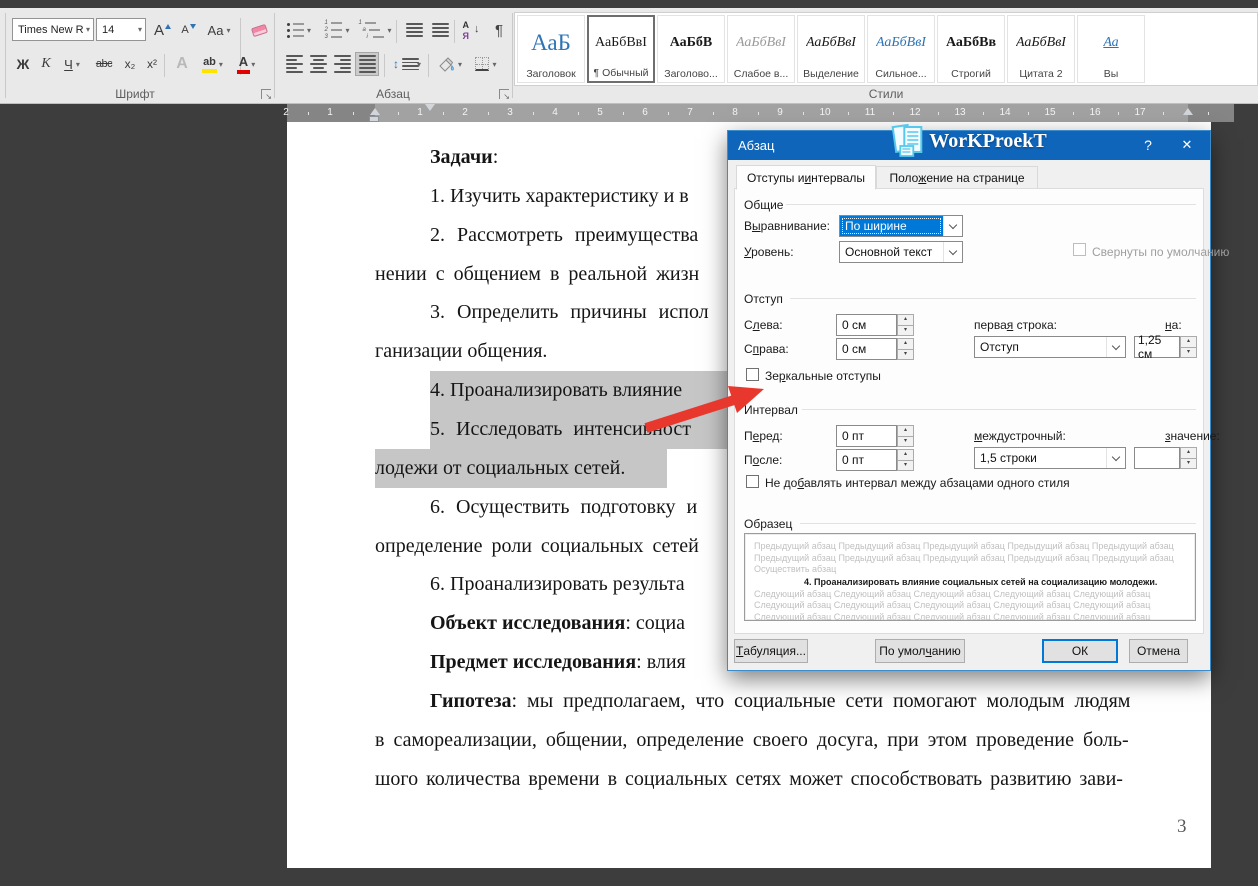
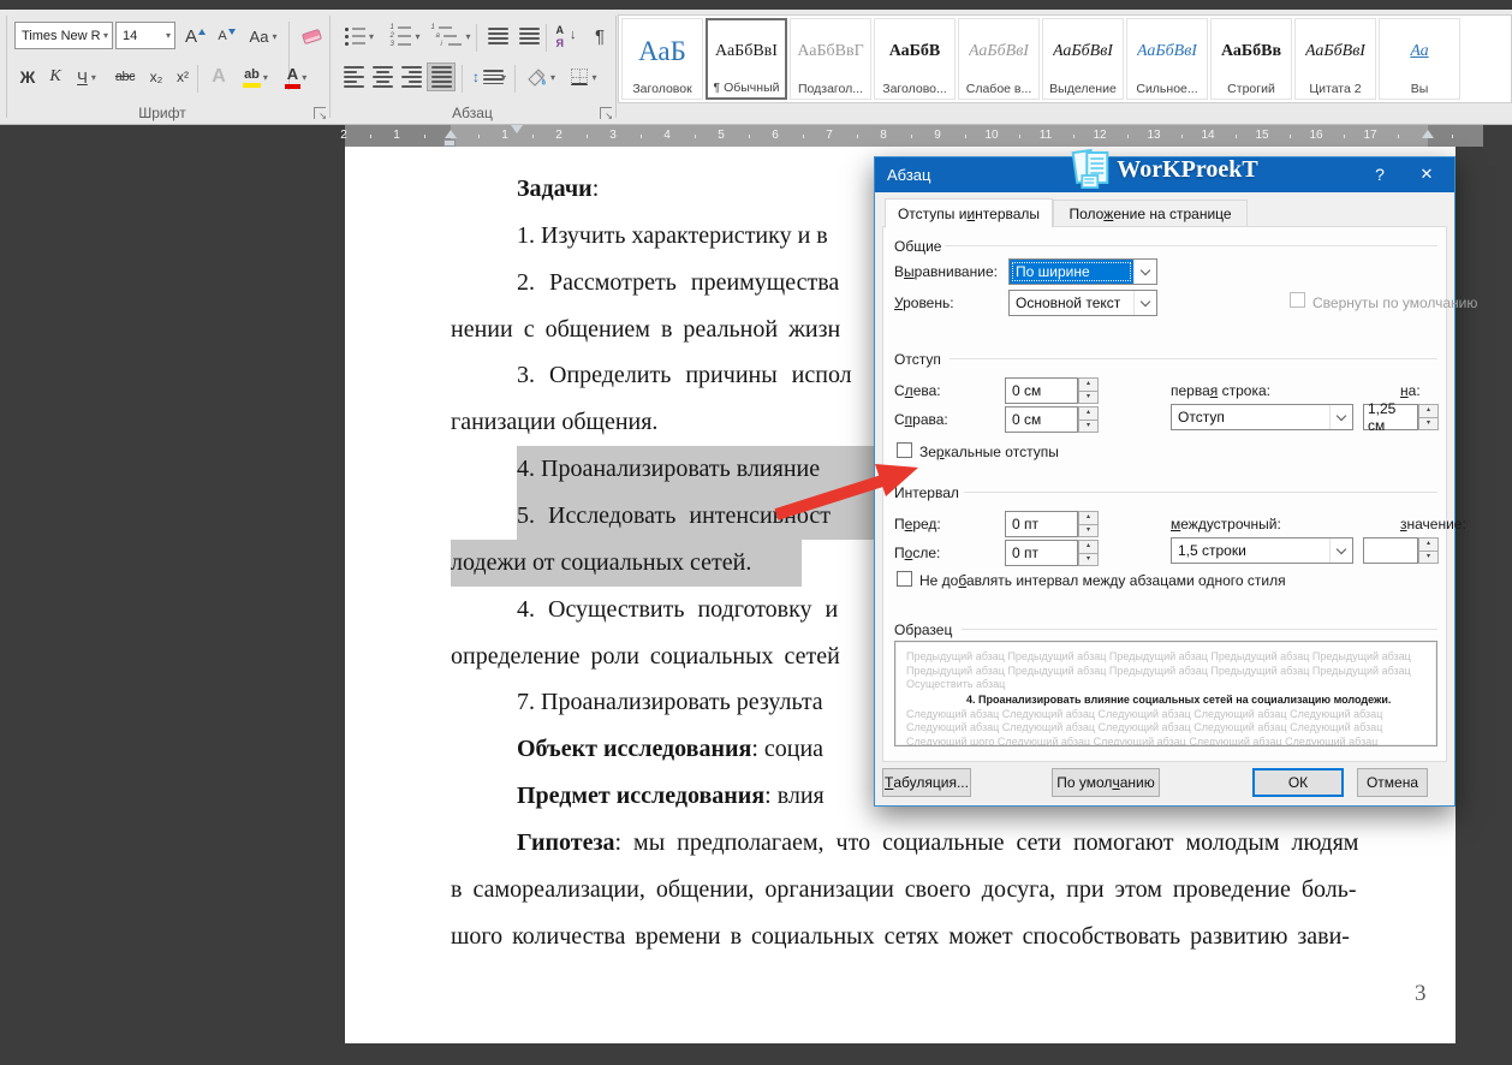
  Times New R
  ▾
  14
  ▾
  А
  А
  Аа
  ▾
  Ж
  К
  Ч
  ▾
  abc
  x₂
  x²
  А
  ab
  ▾
  А
  ▾
  Шрифт
  ▾
  ▾
  ▾
  А
  Я
  ↓
  ¶
  ↕
  ▾
  ▾
  ▾
  Абзац
  АаБ
  Заголовок
  АаБбВвІ
  ¶ Обычный
+ АаБбВвГ
+ Подзагол...
  АаБбВ
  Заголово...
  АаБбВвІ
  Слабое в...
  АаБбВвІ
  Выделение
  АаБбВвІ
  Сильное...
  АаБбВв
  Строгий
  АаБбВвІ
  Цитата 2
  Аа
  Вы
- Стили
  2
  1
  1
  2
  3
  4
  5
  6
  7
  8
  9
  10
  11
  12
  13
  14
  15
  16
  17
  3
  Задачи:
  1. Изучить характеристику и в
  2. Рассмотреть преимущества
  нении с общением в реальной жизн
  3. Определить причины испол
  ганизации общения.
  4. Проанализировать влияние
  5. Исследовать интенсиост
  лодежи от социальных сетей.
- 6. Осуществить подготовку и
+ 4. Осуществить подготовку и
  определение роли социальных сетей
- 6. Проанализировать результа
+ 7. Проанализировать результа
  Объект исследования: социа
  Предмет исследования: влия
  Гипотеза: мы предполагаем, что социальные сети помогают молодым людям
- в самореализации, общении, определение своего досуга, при этом проведение боль-
+ в самореализации, общении, организации своего досуга, при этом проведение боль-
  шого количества времени в социальных сетях может способствовать развитию зави-
  Абзац
  WorKProekT
  ?
  ✕
  Отступы и
  и
  нтервалы
  Поло
  ж
  ение на странице
  Общие
  Выравнивание:
  По ширине
  Уровень:
  Основной текст
  Свернуты по умолчанию
  Отступ
  Слева:
  0 см
  первая строка:
  на:
  Справа:
  0 см
  Отступ
  1,25 см
  Зеркальные отступы
  Интервал
  Перед:
  0 пт
  междустрочный:
  значение:
  После:
  0 пт
  1,5 строки
  Не добавлять интервал между абзацами одного стиля
  Образец
  Предыдущий абзац Предыдущий абзац Предыдущий абзац Предыдущий абзац Предыдущий абзац Предыдущий абзац Предыдущий абзац Предыдущий абзац Предыдущий абзац Предыдущий абзац Осуществить абзац
  4. Проанализировать влияние социальных сетей на социализацию молодежи.
- Следующий абзац Следующий абзац Следующий абзац Следующий абзац Следующий абзац Следующий абзац Следующий абзац Следующий абзац Следующий абзац Следующий абзац Следующий абзац Следующий абзац Следующий абзац Следующий абзац Следующий абзац
+ Следующий абзац Следующий абзац Следующий абзац Следующий абзац Следующий абзац Следующий абзац Следующий абзац Следующий абзац Следующий абзац Следующий абзац Следующий шого Следующий абзац Следующий абзац Следующий абзац Следующий абзац
  Т
  абуляция...
  По умол
  ч
  анию
  ОК
  Отмена
